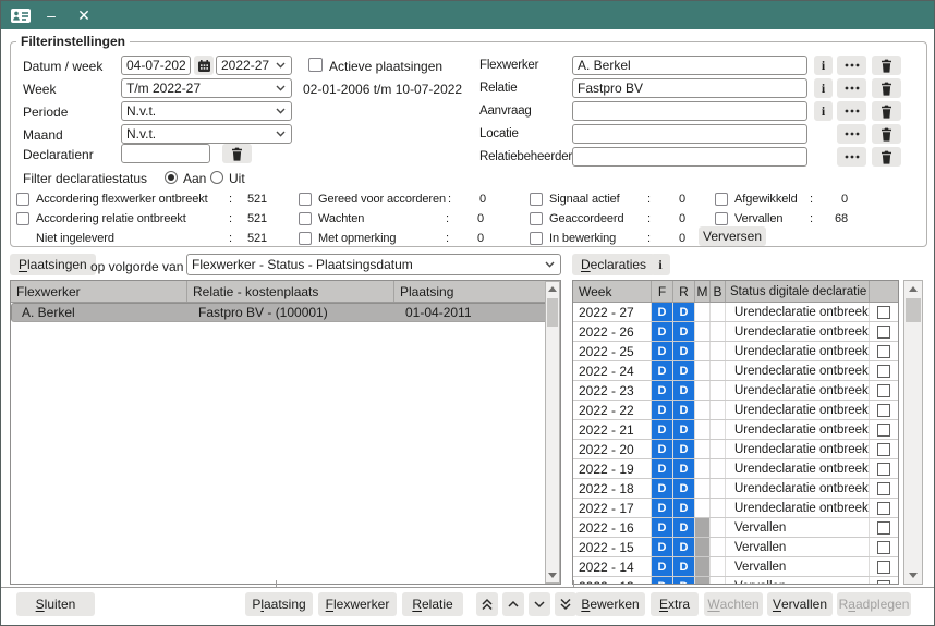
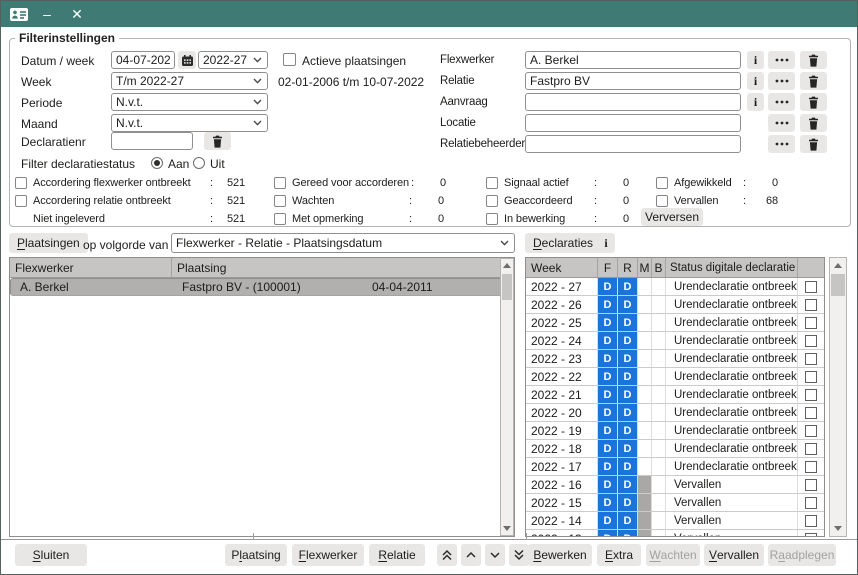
  –
  ✕
  Filterinstellingen
  Datum / week
  04-07-202
  2022-27
  Actieve plaatsingen
  Week
  T/m 2022-27
  02-01-2006 t/m 10-07-2022
  Periode
  N.v.t.
  Maand
  N.v.t.
  Declaratienr
  Filter declaratiestatus
  Aan
  Uit
  Flexwerker
  A. Berkel
  i
  Relatie
  Fastpro BV
  i
  Aanvraag
  i
  Locatie
  Relatiebeheerder
  Accordering flexwerker ontbreekt
  :
  521
  Gereed voor accorderen
  :
  0
  Signaal actief
  :
  0
  Afgewikkeld
  :
  0
  Accordering relatie ontbreekt
  :
  521
  Wachten
  :
  0
  Geaccordeerd
  :
  0
  Vervallen
  :
  68
  Niet ingeleverd
  :
  521
  Met opmerking
  :
  0
  In bewerking
  :
  0
  Verversen
  P
  laatsingen
  op volgorde van
- Flexwerker - Status - Plaatsingsdatum
+ Flexwerker - Relatie - Plaatsingsdatum
  D
  eclaraties
  i
  Flexwerker
- Relatie - kostenplaats
  Plaatsing
  A. Berkel
  Fastpro BV - (100001)
- 01-04-2011
+ 04-04-2011
  Week
  F
  R
  M
  B
  Status digitale declaratie
  2022 - 27
  D
  D
  Urendeclaratie ontbreek
  2022 - 26
  D
  D
  Urendeclaratie ontbreek
  2022 - 25
  D
  D
  Urendeclaratie ontbreek
  2022 - 24
  D
  D
  Urendeclaratie ontbreek
  2022 - 23
  D
  D
  Urendeclaratie ontbreek
  2022 - 22
  D
  D
  Urendeclaratie ontbreek
  2022 - 21
  D
  D
  Urendeclaratie ontbreek
  2022 - 20
  D
  D
  Urendeclaratie ontbreek
  2022 - 19
  D
  D
  Urendeclaratie ontbreek
  2022 - 18
  D
  D
  Urendeclaratie ontbreek
  2022 - 17
  D
  D
  Urendeclaratie ontbreek
  2022 - 16
  D
  D
  Vervallen
  2022 - 15
  D
  D
  Vervallen
  2022 - 14
  D
  D
  Vervallen
  S
  luiten
  P
  l
  aatsing
  F
  lexwerker
  R
  elatie
  B
  ewerken
  E
  xtra
  W
  achten
  V
  ervallen
  R
  a
  adplegen
